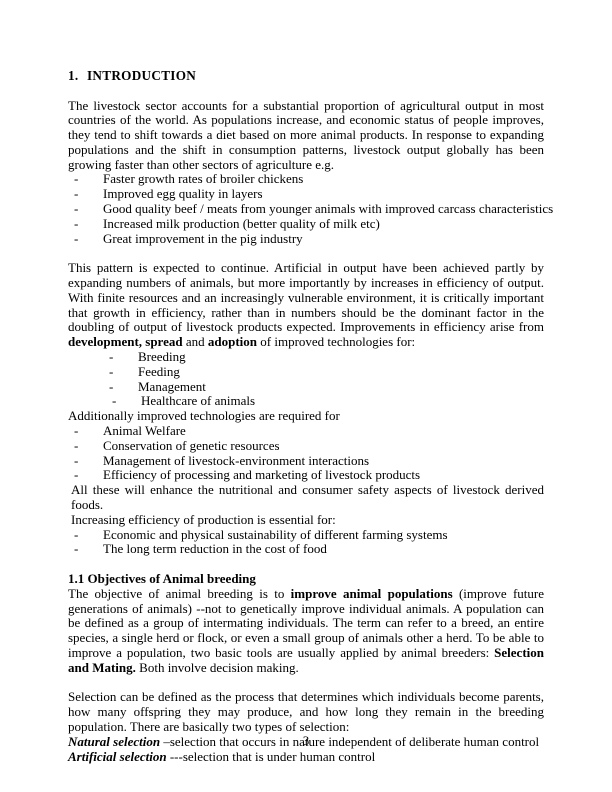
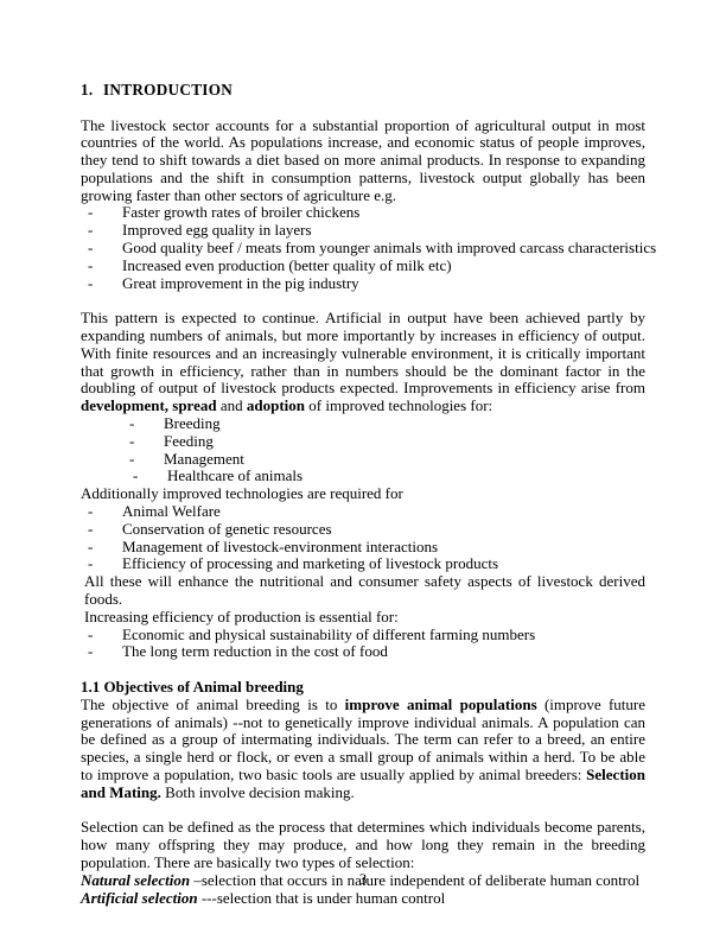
  1. INTRODUCTION
  The livestock sector accounts for a substantial proportion of agricultural output in most countries of the world. As populations increase, and economic status of people improves, they tend to shift towards a diet based on more animal products. In response to expanding populations and the shift in consumption patterns, livestock output globally has been growing faster than other sectors of agriculture e.g.
  -
  Faster growth rates of broiler chickens
  -
  Improved egg quality in layers
  -
  Good quality beef / meats from younger animals with improved carcass characteristics
  -
- Increased milk production (better quality of milk etc)
+ Increased even production (better quality of milk etc)
  -
  Great improvement in the pig industry
  This pattern is expected to continue. Artificial in output have been achieved partly by expanding numbers of animals, but more importantly by increases in efficiency of output. With finite resources and an increasingly vulnerable environment, it is critically important that growth in efficiency, rather than in numbers should be the dominant factor in the doubling of output of livestock products expected. Improvements in efficiency arise from development, spread and adoption of improved technologies for:
  -
  Breeding
  -
  Feeding
  -
  Management
  -
  Healthcare of animals
  Additionally improved technologies are required for
  -
  Animal Welfare
  -
  Conservation of genetic resources
  -
  Management of livestock-environment interactions
  -
  Efficiency of processing and marketing of livestock products
  All these will enhance the nutritional and consumer safety aspects of livestock derived foods.
  Increasing efficiency of production is essential for:
  -
- Economic and physical sustainability of different farming systems
+ Economic and physical sustainability of different farming numbers
  -
  The long term reduction in the cost of food
  1.1 Objectives of Animal breeding
- The objective of animal breeding is to improve animal populations (improve future generations of animals) --not to genetically improve individual animals. A population can be defined as a group of intermating individuals. The term can refer to a breed, an entire species, a single herd or flock, or even a small group of animals other a herd. To be able to improve a population, two basic tools are usually applied by animal breeders: Selection and Mating. Both involve decision making.
+ The objective of animal breeding is to improve animal populations (improve future generations of animals) --not to genetically improve individual animals. A population can be defined as a group of intermating individuals. The term can refer to a breed, an entire species, a single herd or flock, or even a small group of animals within a herd. To be able to improve a population, two basic tools are usually applied by animal breeders: Selection and Mating. Both involve decision making.
  Selection can be defined as the process that determines which individuals become parents, how many offspring they may produce, and how long they remain in the breeding population. There are basically two types of selection:
  Natural selection –selection that occurs in nature independent of deliberate human control
  Artificial selection ---selection that is under human control
  3
